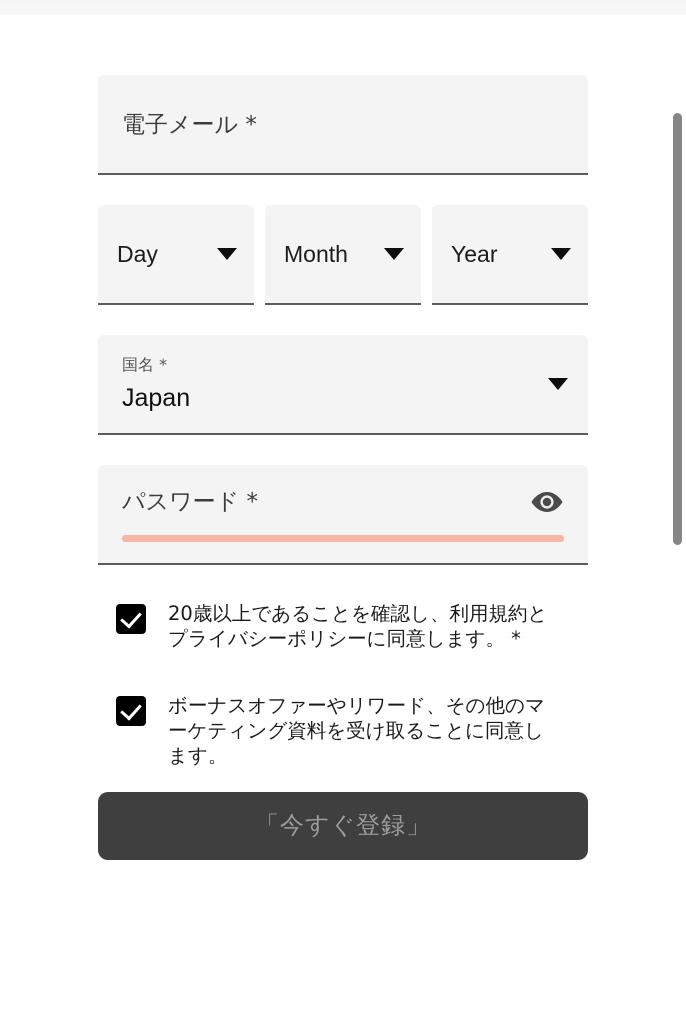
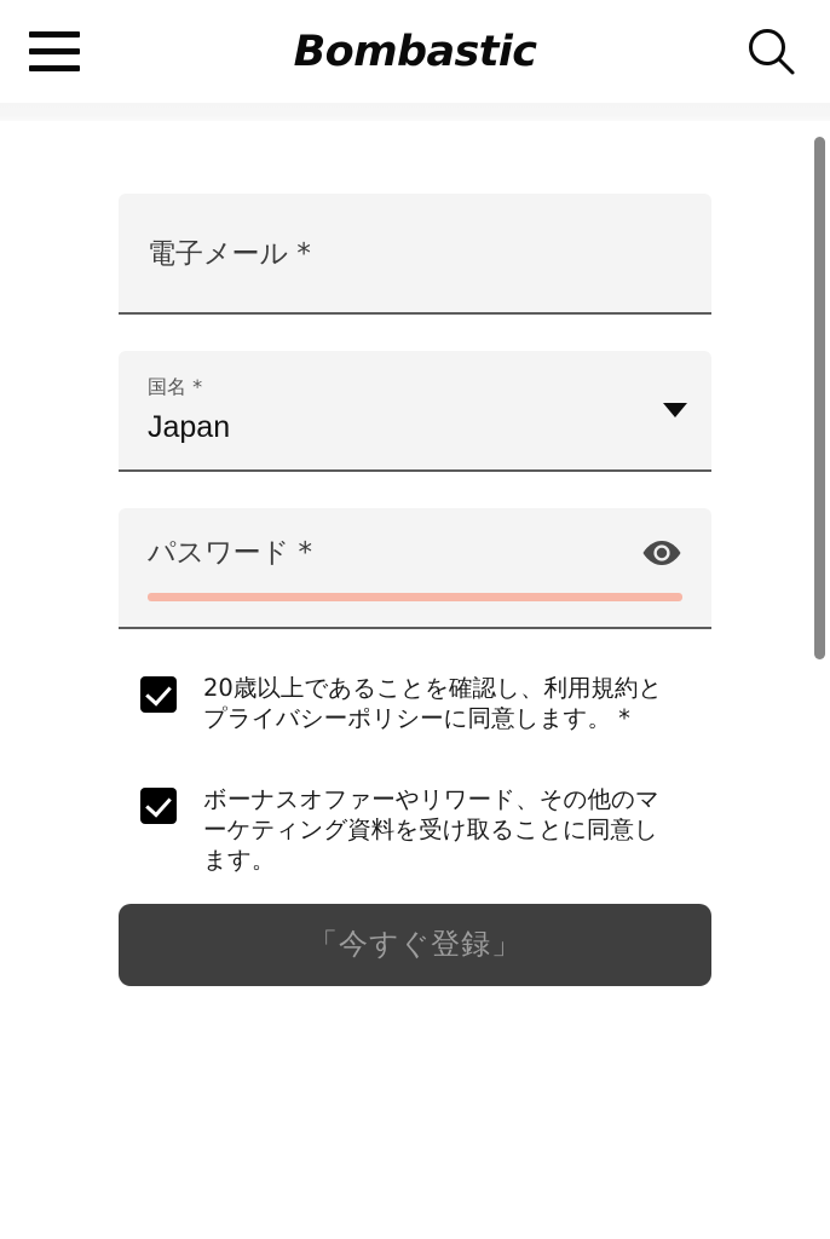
+ Bombastic
  電子メール *
- Day
- Month
- Year
  国名 *
  Japan
  パスワード *
  20歳以上であることを確認し、利用規約とプライバシーポリシーに同意します。 *
  ボーナスオファーやリワード、その他のマーケティング資料を受け取ることに同意します。
  「今すぐ登録」
